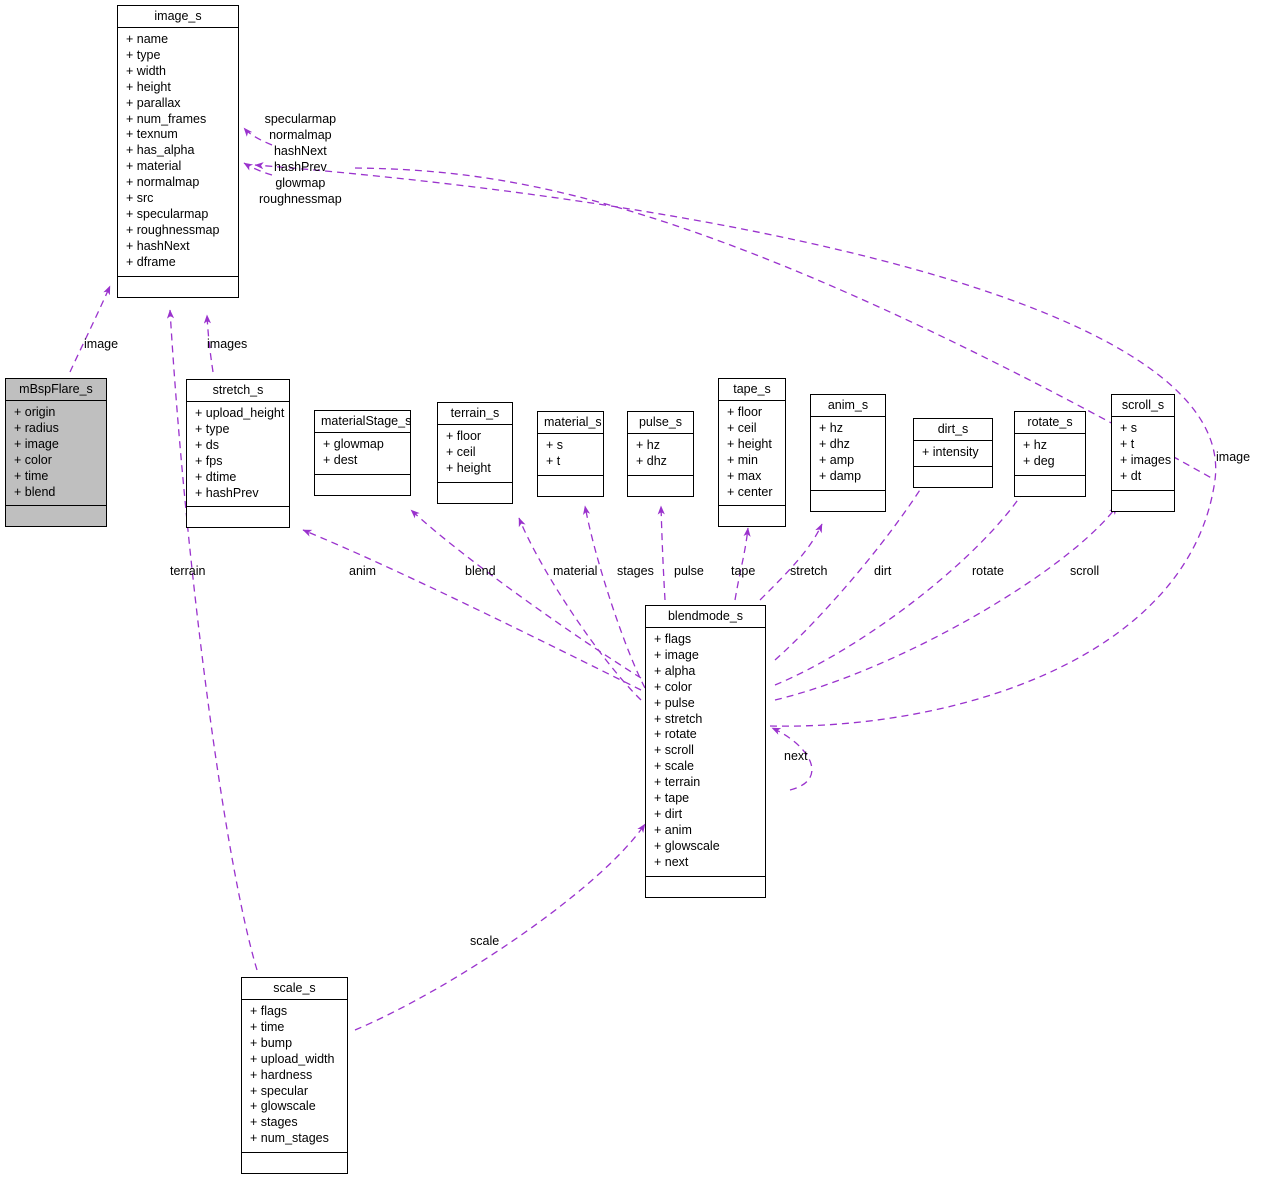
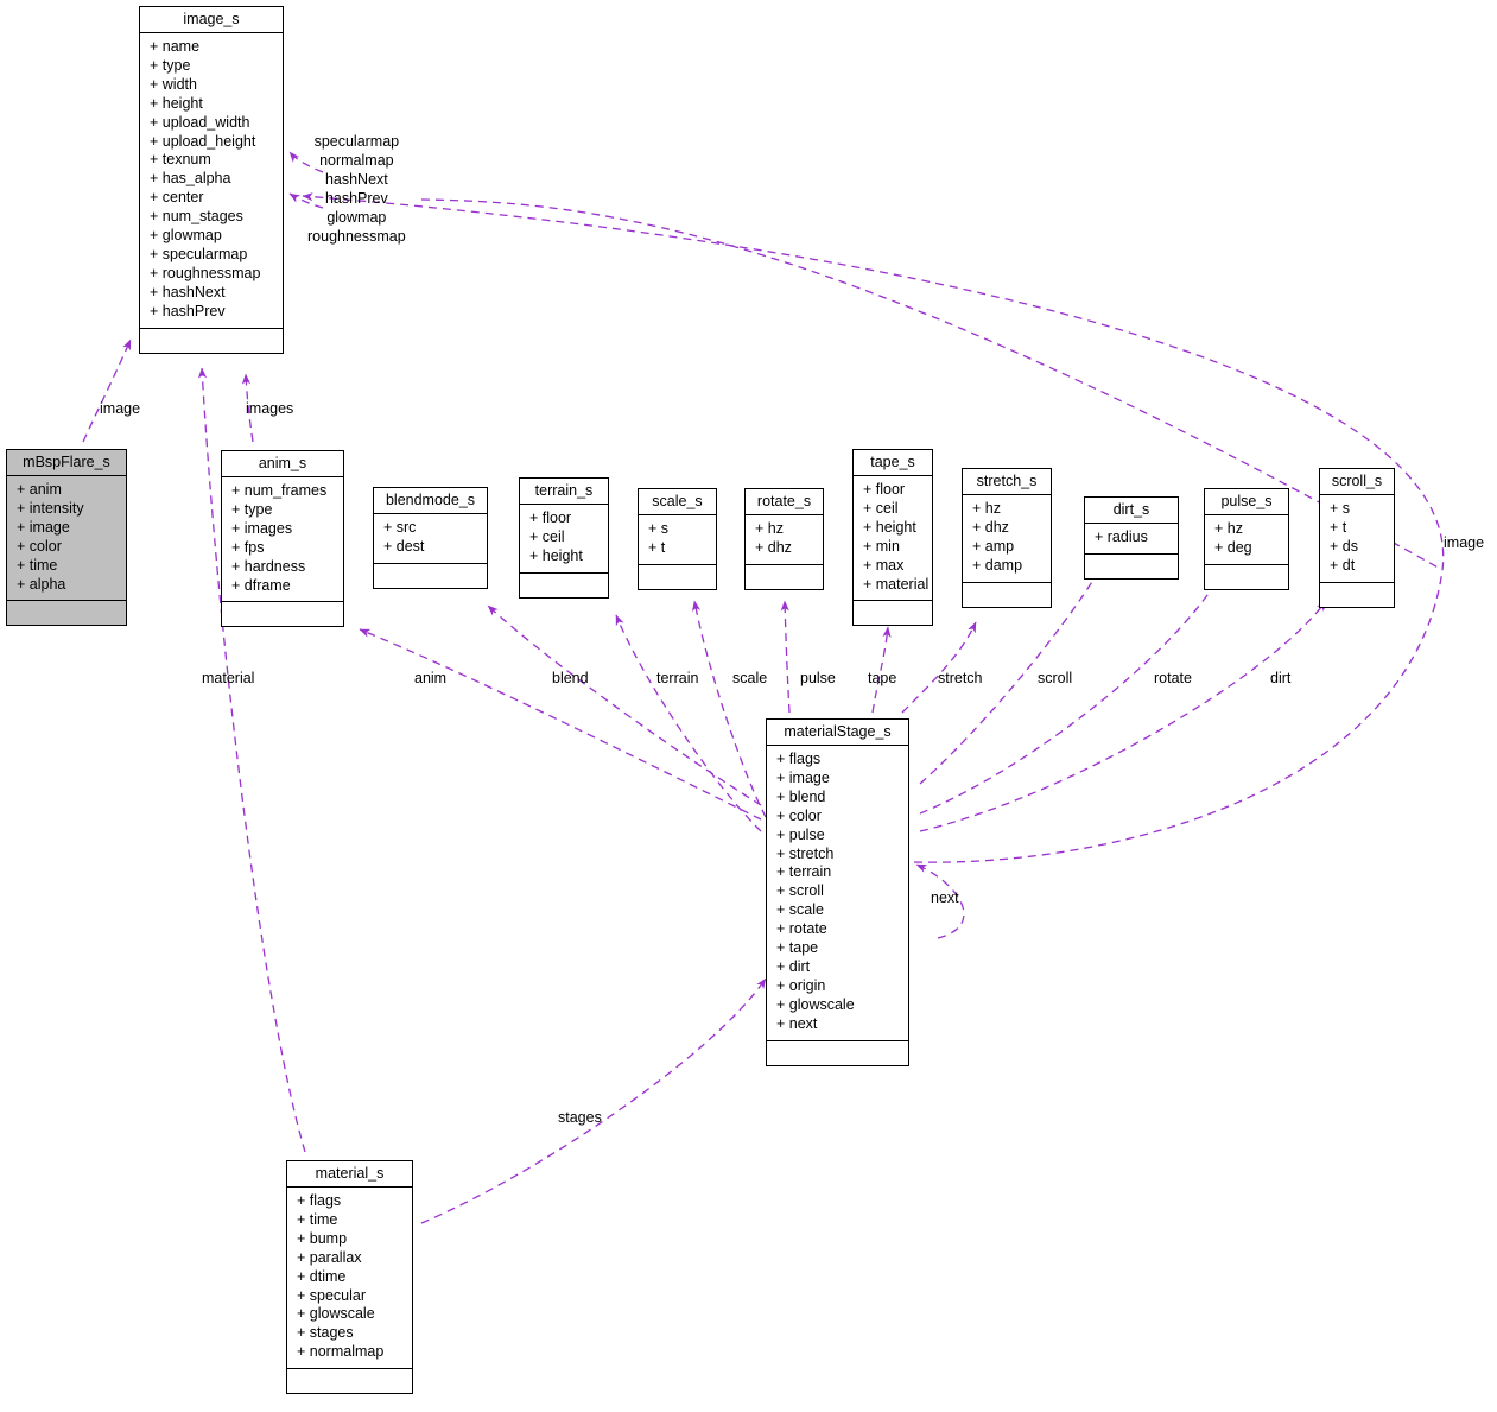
  image_s
  + name
  + type
  + width
  + height
- + parallax
+ + upload_width
- + num_frames
+ + upload_height
  + texnum
  + has_alpha
- + material
+ + center
- + normalmap
+ + num_stages
- + src
+ + glowmap
  + specularmap
  + roughnessmap
  + hashNext
- + dframe
+ + hashPrev
  mBspFlare_s
- + origin
+ + anim
- + radius
+ + intensity
  + image
  + color
  + time
- + blend
+ + alpha
- stretch_s
+ anim_s
- + upload_height
+ + num_frames
  + type
- + ds
+ + images
  + fps
- + dtime
+ + hardness
- + hashPrev
+ + dframe
- materialStage_s
+ blendmode_s
- + glowmap
+ + src
  + dest
  terrain_s
  + floor
  + ceil
  + height
- material_s
+ scale_s
  + s
  + t
- pulse_s
+ rotate_s
  + hz
  + dhz
  tape_s
  + floor
  + ceil
  + height
  + min
  + max
- + center
+ + material
- anim_s
+ stretch_s
  + hz
  + dhz
  + amp
  + damp
  dirt_s
- + intensity
+ + radius
- rotate_s
+ pulse_s
  + hz
  + deg
  scroll_s
  + s
  + t
- + images
+ + ds
  + dt
- blendmode_s
+ materialStage_s
  + flags
  + image
- + alpha
+ + blend
  + color
  + pulse
  + stretch
- + rotate
+ + terrain
  + scroll
  + scale
- + terrain
+ + rotate
  + tape
  + dirt
- + anim
+ + origin
  + glowscale
  + next
- scale_s
+ material_s
  + flags
  + time
  + bump
- + upload_width
+ + parallax
- + hardness
+ + dtime
  + specular
  + glowscale
  + stages
- + num_stages
+ + normalmap
  image
  images
  specularmap
  normalmap
  hashNext
  hashPrev
  glowmap
  roughnessmap
- terrain
+ material
  anim
  blend
- material
+ terrain
- stages
+ scale
  pulse
  tape
  stretch
- dirt
+ scroll
  rotate
- scroll
+ dirt
  image
  next
- scale
+ stages
